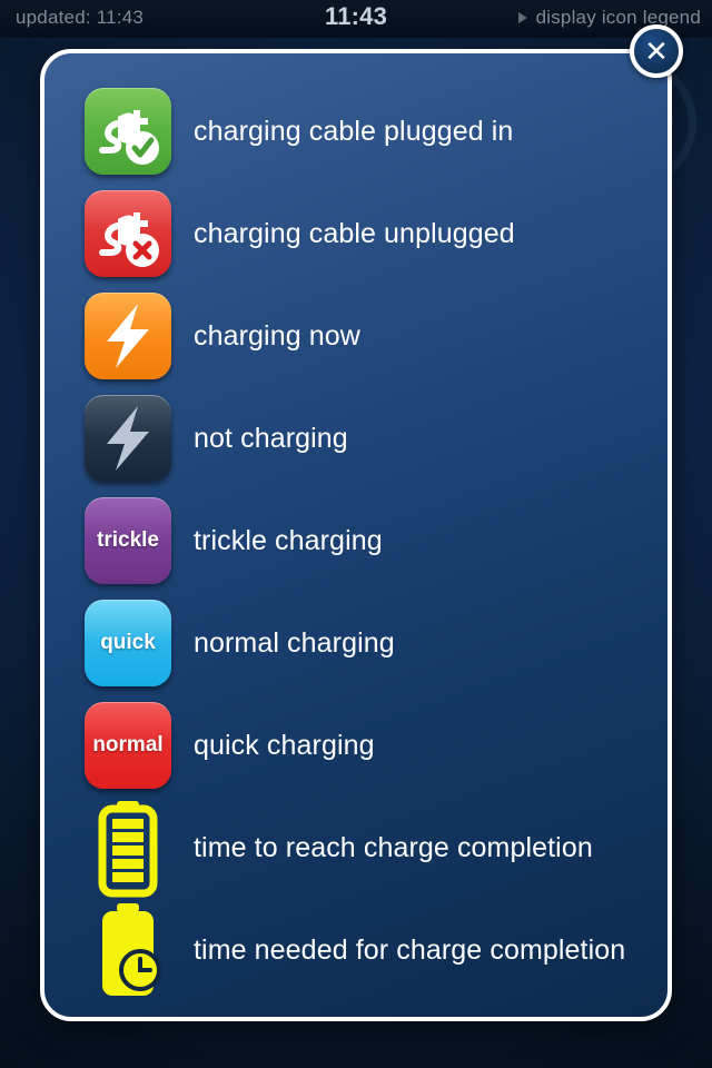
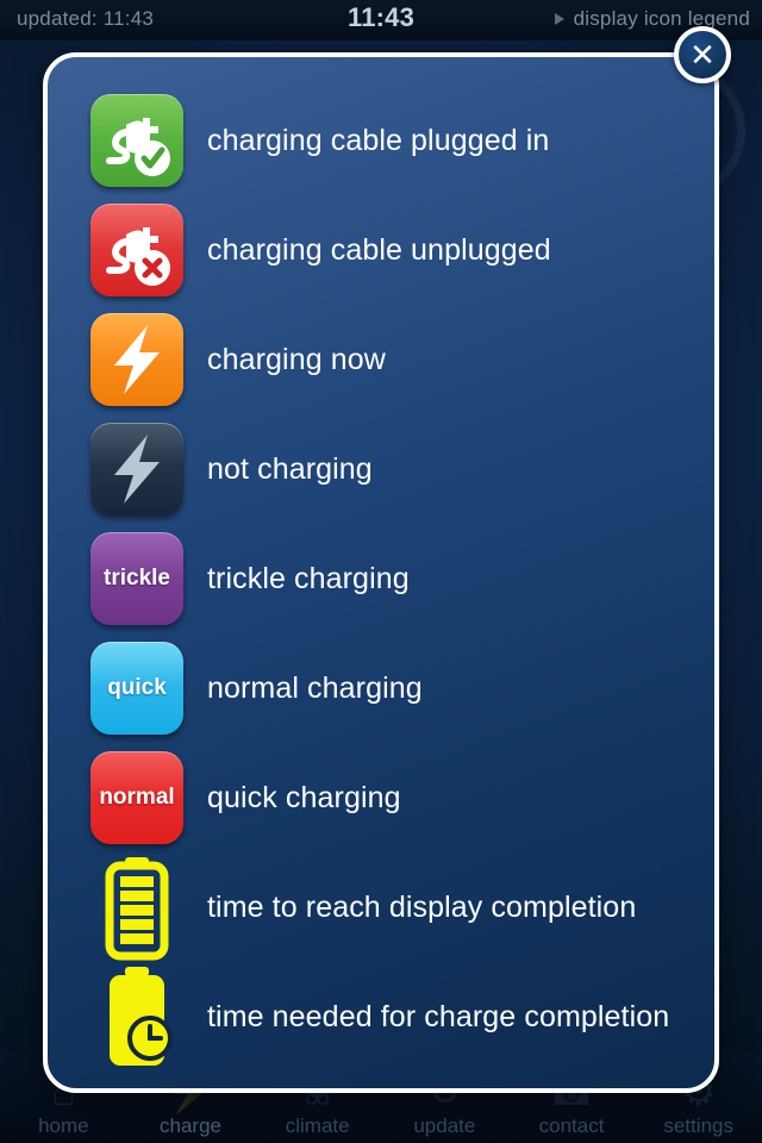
  updated: 11:43
  11:43
  display icon legend
+ ⌂
+ home
+ charge
+ climate
+ update
+ contact
+ ⚙
+ settings
  charging cable plugged in
  charging cable unplugged
  charging now
  not charging
  trickle
  trickle charging
  quick
  normal charging
  normal
  quick charging
- time to reach charge completion
+ time to reach display completion
  time needed for charge completion
  ✕
